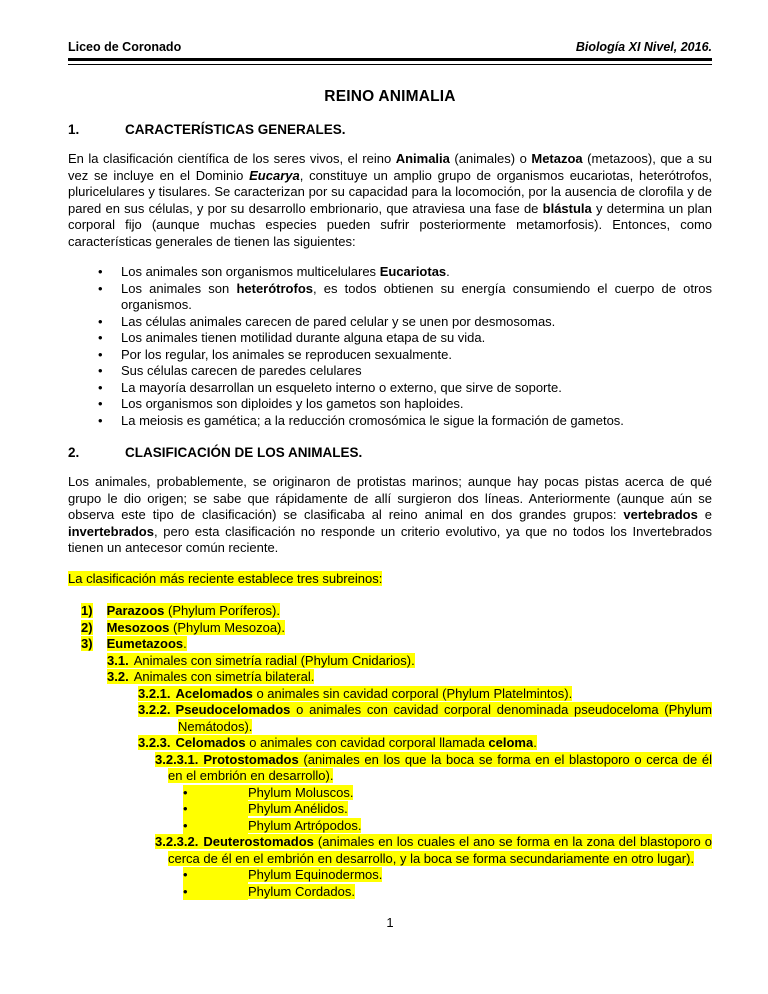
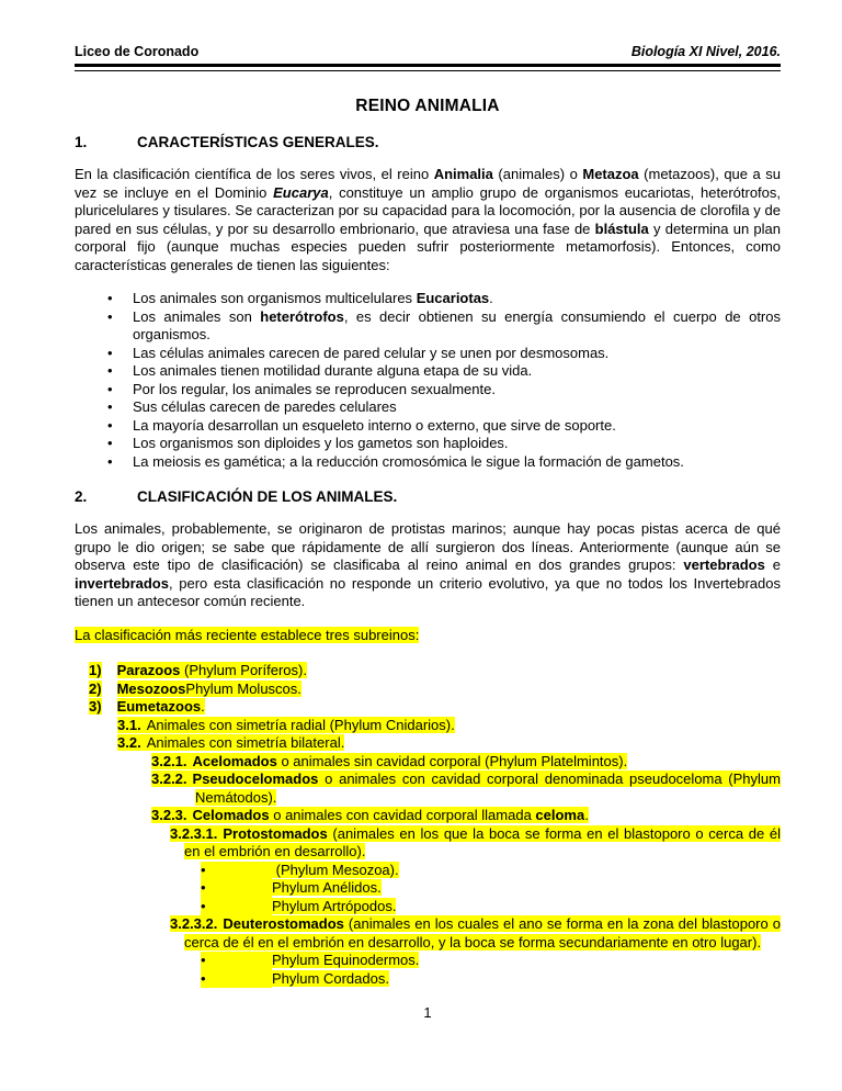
  Liceo de Coronado
  Biología XI Nivel, 2016.
  REINO ANIMALIA
  1.
  CARACTERÍSTICAS GENERALES.
  En la clasificación científica de los seres vivos, el reino Animalia (animales) o Metazoa (metazoos), que a su vez se incluye en el Dominio Eucarya, constituye un amplio grupo de organismos eucariotas, heterótrofos, pluricelulares y tisulares. Se caracterizan por su capacidad para la locomoción, por la ausencia de clorofila y de pared en sus células, y por su desarrollo embrionario, que atraviesa una fase de blástula y determina un plan corporal fijo (aunque muchas especies pueden sufrir posteriormente metamorfosis). Entonces, como características generales de tienen las siguientes:
  •
  Los animales son organismos multicelulares Eucariotas.
  •
- Los animales son heterótrofos, es todos obtienen su energía consumiendo el cuerpo de otros organismos.
+ Los animales son heterótrofos, es decir obtienen su energía consumiendo el cuerpo de otros organismos.
  •
  Las células animales carecen de pared celular y se unen por desmosomas.
  •
  Los animales tienen motilidad durante alguna etapa de su vida.
  •
  Por los regular, los animales se reproducen sexualmente.
  •
  Sus células carecen de paredes celulares
  •
  La mayoría desarrollan un esqueleto interno o externo, que sirve de soporte.
  •
  Los organismos son diploides y los gametos son haploides.
  •
  La meiosis es gamética; a la reducción cromosómica le sigue la formación de gametos.
  2.
  CLASIFICACIÓN DE LOS ANIMALES.
  Los animales, probablemente, se originaron de protistas marinos; aunque hay pocas pistas acerca de qué grupo le dio origen; se sabe que rápidamente de allí surgieron dos líneas. Anteriormente (aunque aún se observa este tipo de clasificación) se clasificaba al reino animal en dos grandes grupos: vertebrados e invertebrados, pero esta clasificación no responde un criterio evolutivo, ya que no todos los Invertebrados tienen un antecesor común reciente.
  La clasificación más reciente establece tres subreinos:
  1) Parazoos (Phylum Poríferos).
- 2) Mesozoos (Phylum Mesozoa).
+ 2) MesozoosPhylum Moluscos.
  3) Eumetazoos.
  3.1. Animales con simetría radial (Phylum Cnidarios).
  3.2. Animales con simetría bilateral.
  3.2.1. Acelomados o animales sin cavidad corporal (Phylum Platelmintos).
  3.2.2. Pseudocelomados o animales con cavidad corporal denominada pseudoceloma (Phylum Nemátodos).
  3.2.3. Celomados o animales con cavidad corporal llamada celoma.
  3.2.3.1. Protostomados (animales en los que la boca se forma en el blastoporo o cerca de él en el embrión en desarrollo).
- • Phylum Moluscos.
+ • (Phylum Mesozoa).
  • Phylum Anélidos.
  • Phylum Artrópodos.
  3.2.3.2. Deuterostomados (animales en los cuales el ano se forma en la zona del blastoporo o cerca de él en el embrión en desarrollo, y la boca se forma secundariamente en otro lugar).
  • Phylum Equinodermos.
  • Phylum Cordados.
  1
